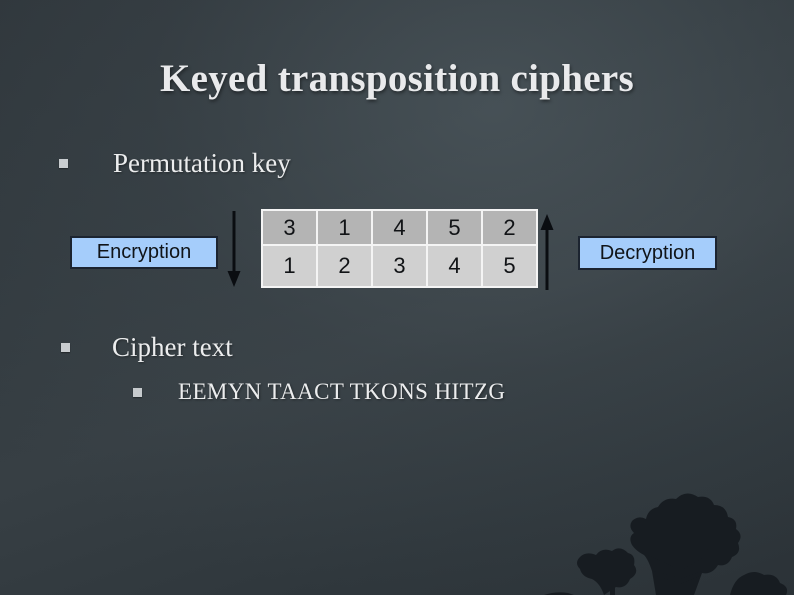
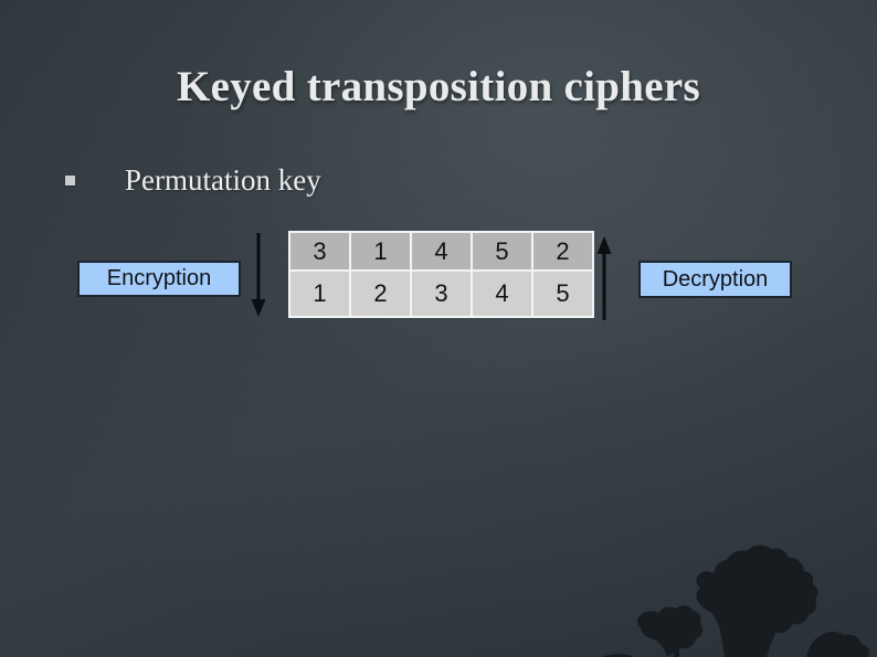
  Keyed transposition ciphers
  Permutation key
  Encryption
  3	1	4	5	2
  1	2	3	4	5
  Decryption
- Cipher text
- EEMYN TAACT TKONS HITZG
